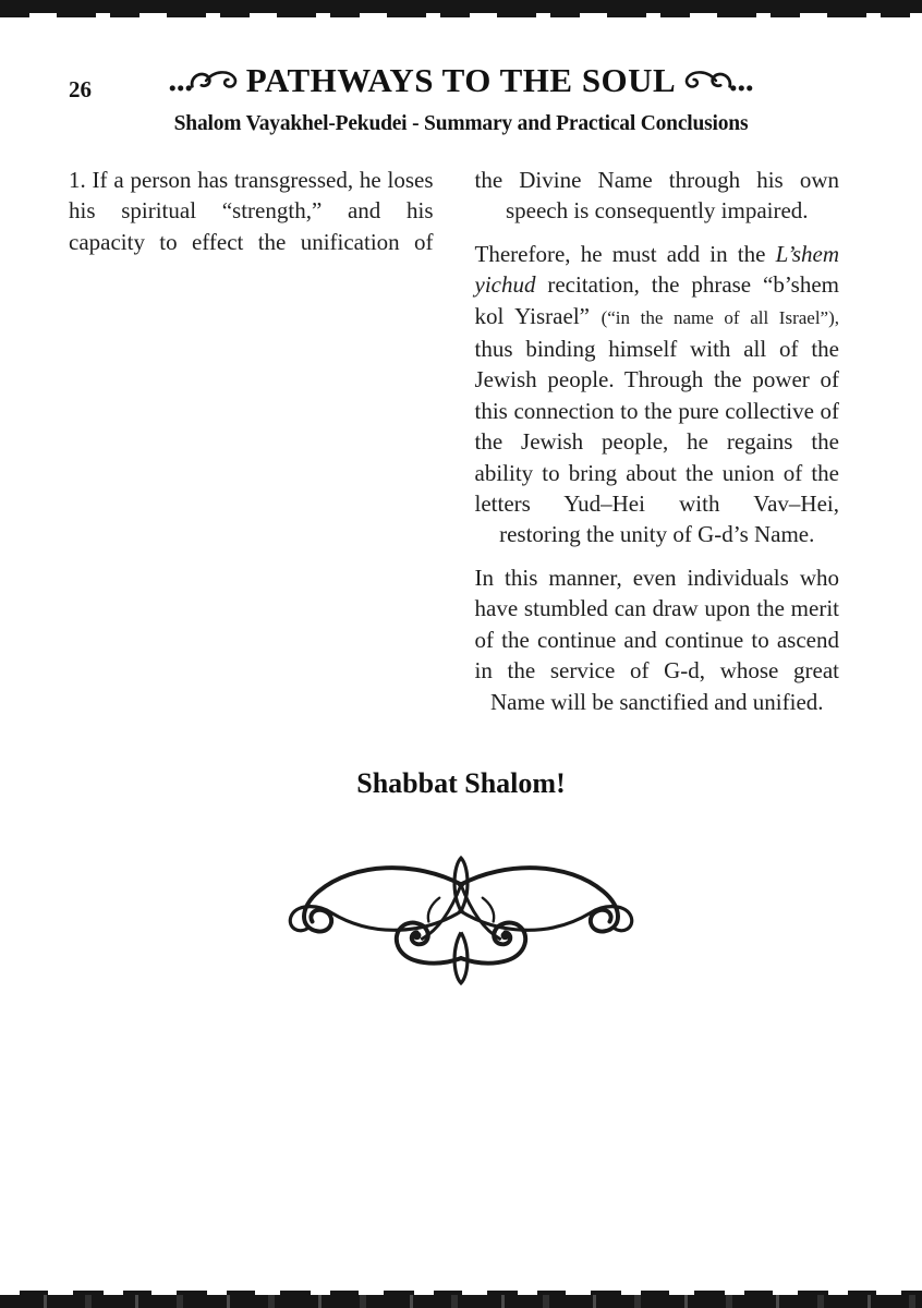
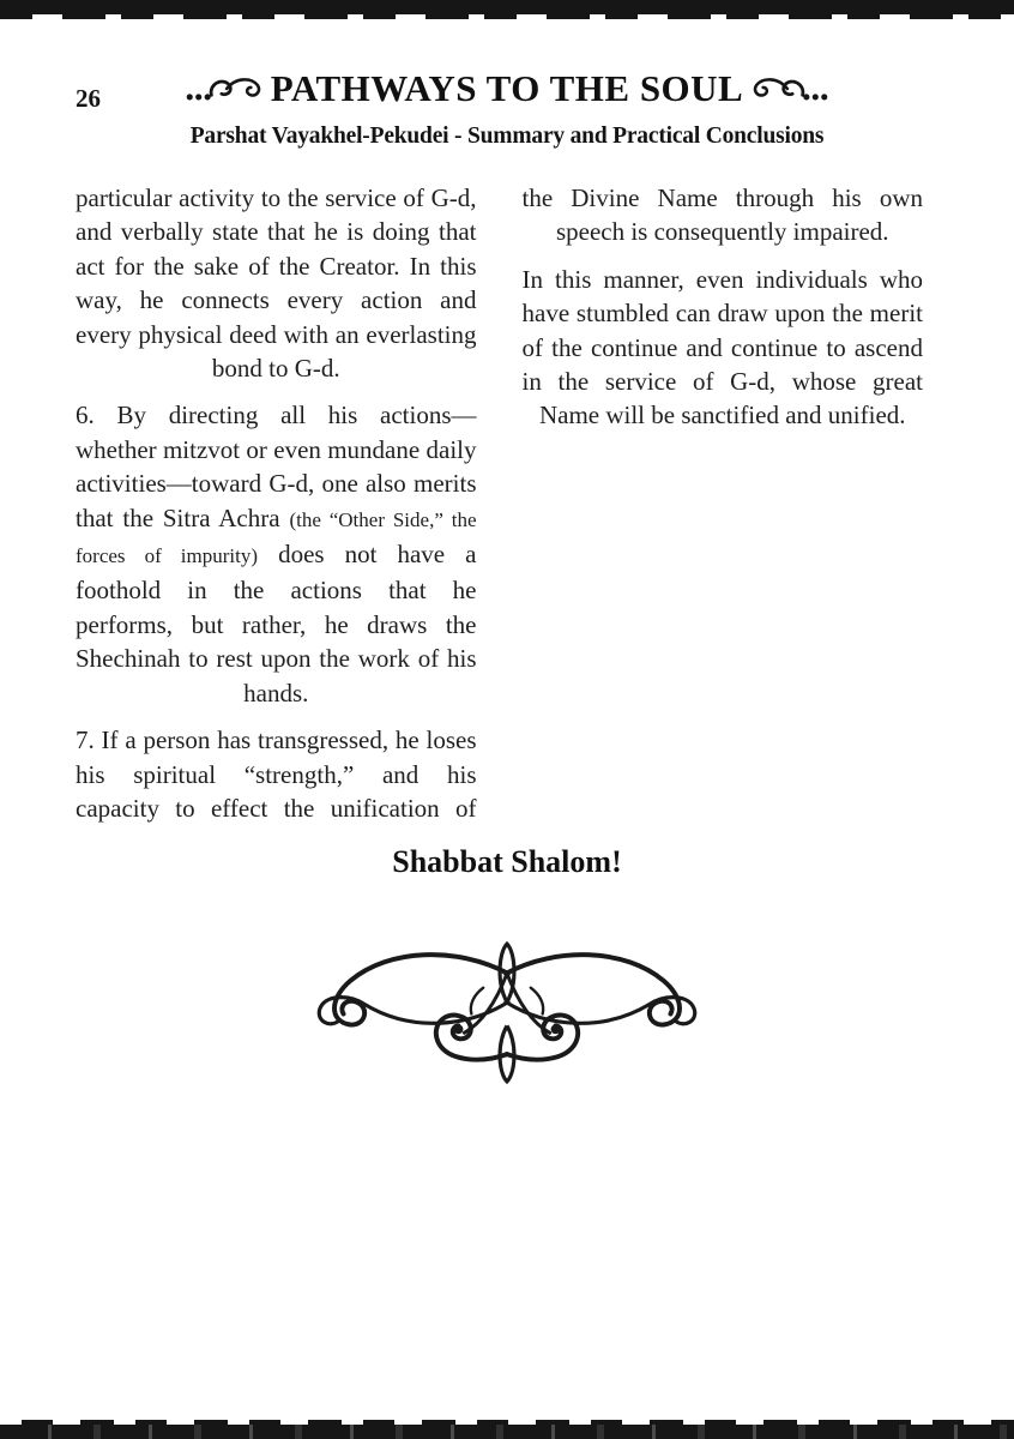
  26
  PATHWAYS TO THE SOUL
- Shalom Vayakhel-Pekudei - Summary and Practical Conclusions
+ Parshat Vayakhel-Pekudei - Summary and Practical Conclusions
+ particular activity to the service of G-d, and verbally state that he is doing that act for the sake of the Creator. In this way, he connects every action and every physical deed with an everlasting bond to G-d.
+ 6. By directing all his actions—whether mitzvot or even mundane daily activities—toward G-d, one also merits that the Sitra Achra (the “Other Side,” the forces of impurity) does not have a foothold in the actions that he performs, but rather, he draws the Shechinah to rest upon the work of his hands.
- 1. If a person has transgressed, he loses his spiritual “strength,” and his capacity to effect the unification of
+ 7. If a person has transgressed, he loses his spiritual “strength,” and his capacity to effect the unification of
  the Divine Name through his own speech is consequently impaired.
- Therefore, he must add in the L’shem yichud recitation, the phrase “b’shem kol Yisrael” (“in the name of all Israel”), thus binding himself with all of the Jewish people. Through the power of this connection to the pure collective of the Jewish people, he regains the ability to bring about the union of the letters Yud–Hei with Vav–Hei, restoring the unity of G-d’s Name.
  In this manner, even individuals who have stumbled can draw upon the merit of the continue and continue to ascend in the service of G-d, whose great Name will be sanctified and unified.
  Shabbat Shalom!
